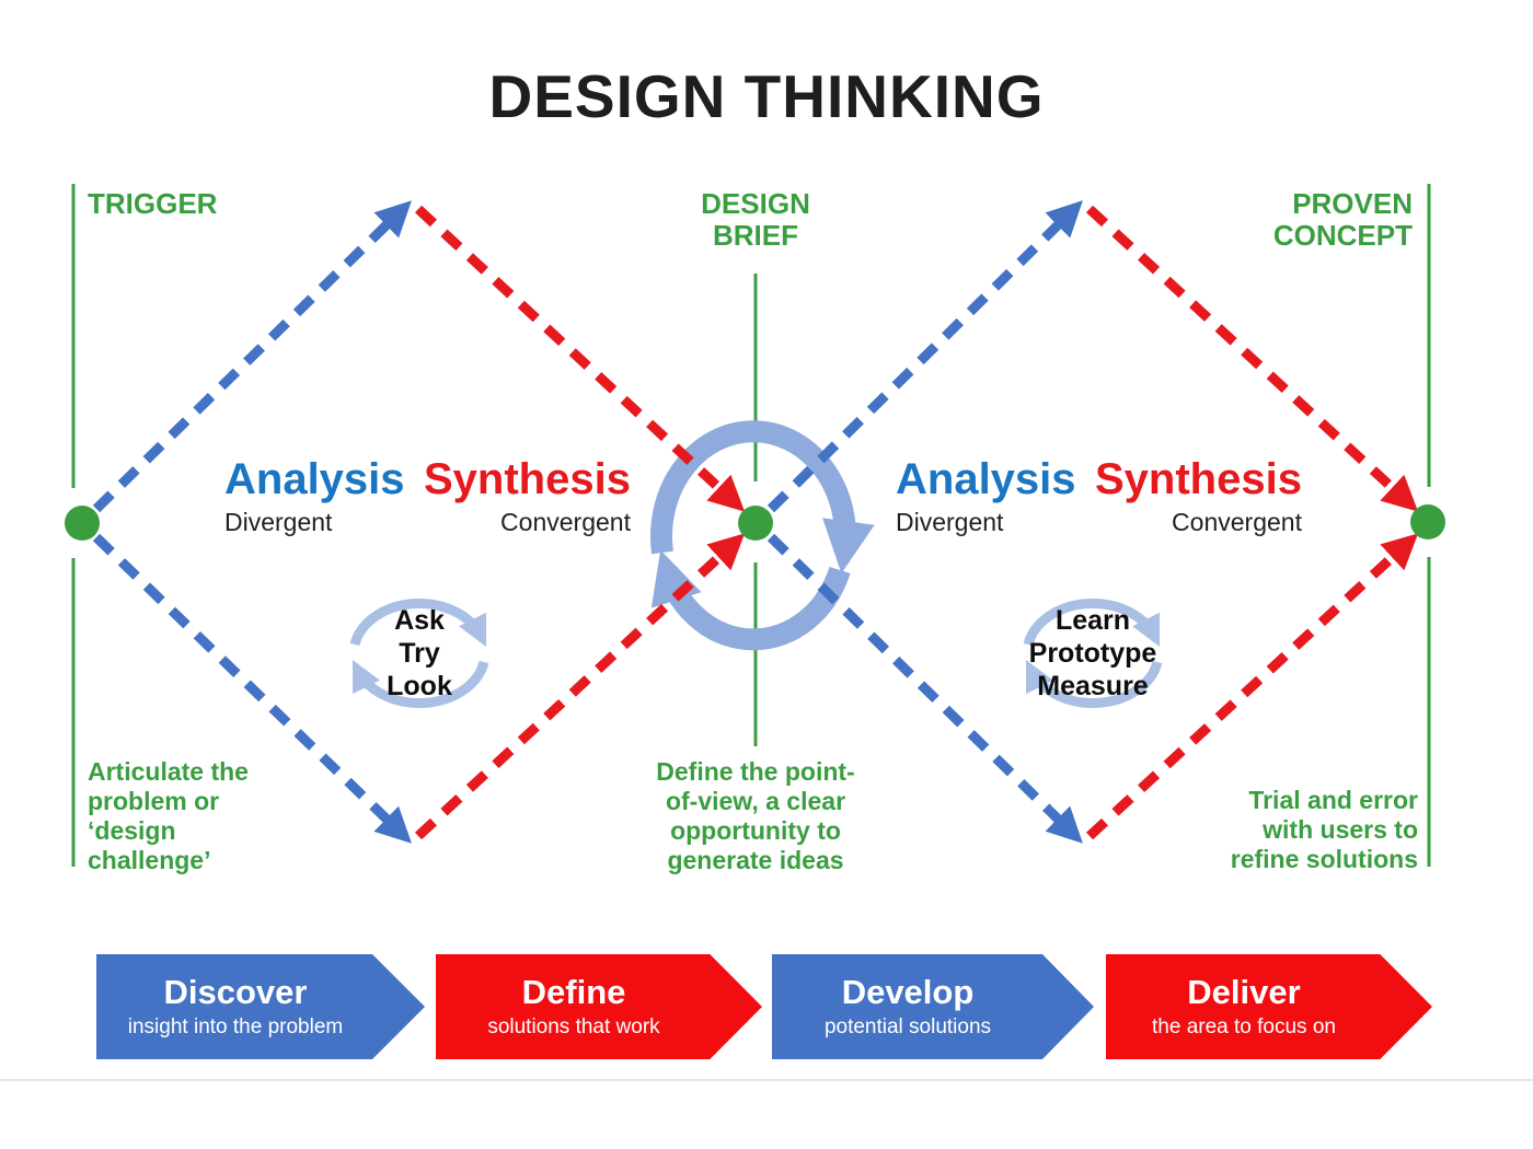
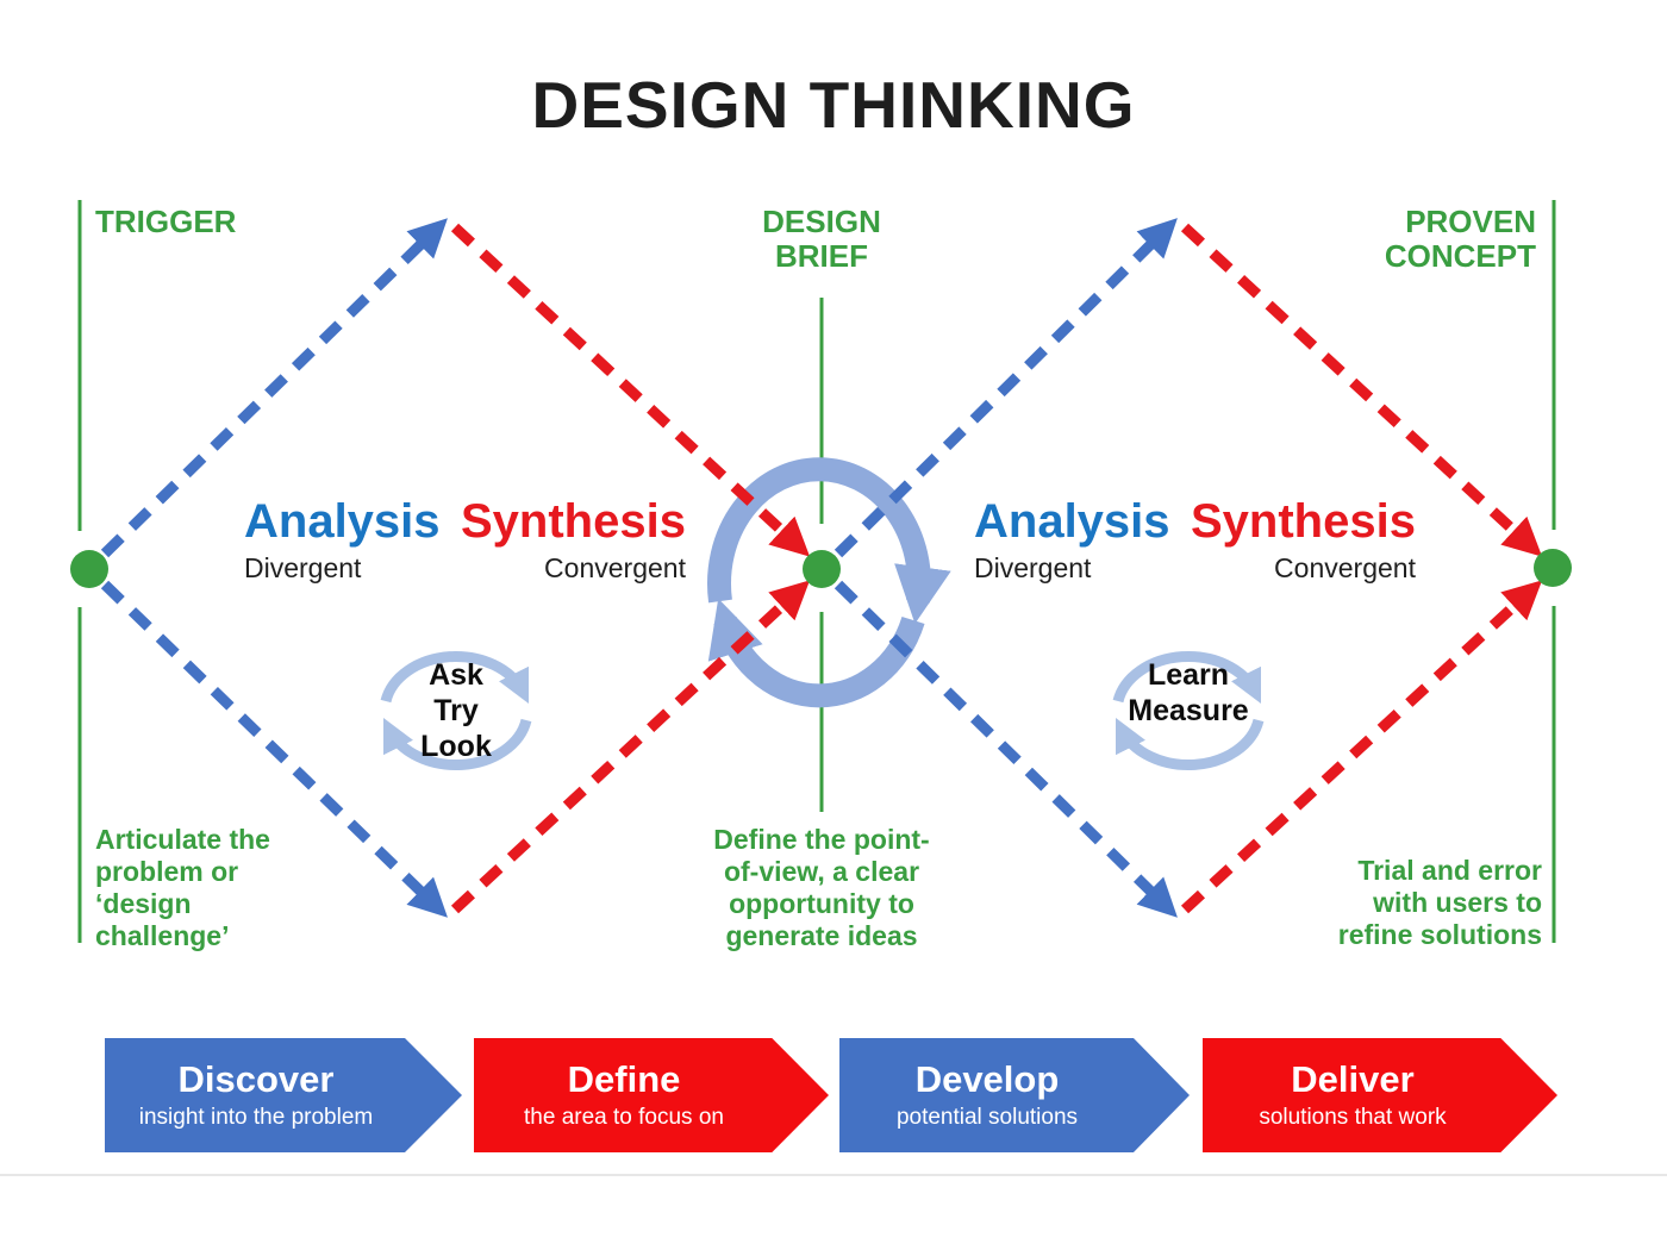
  DESIGN THINKING
  TRIGGER
  DESIGN BRIEF
  PROVEN CONCEPT
  Analysis
  Divergent
  Synthesis
  Convergent
  Ask
  Try
  Look
  Analysis
  Divergent
  Synthesis
  Convergent
  Learn
- Prototype
  Measure
  Articulate the problem or ‘design challenge’
  Define the point-of-view, a clear opportunity to generate ideas
  Trial and error with users to refine solutions
  Discover
  insight into the problem
  Define
- solutions that work
+ the area to focus on
  Develop
  potential solutions
  Deliver
- the area to focus on
+ solutions that work
